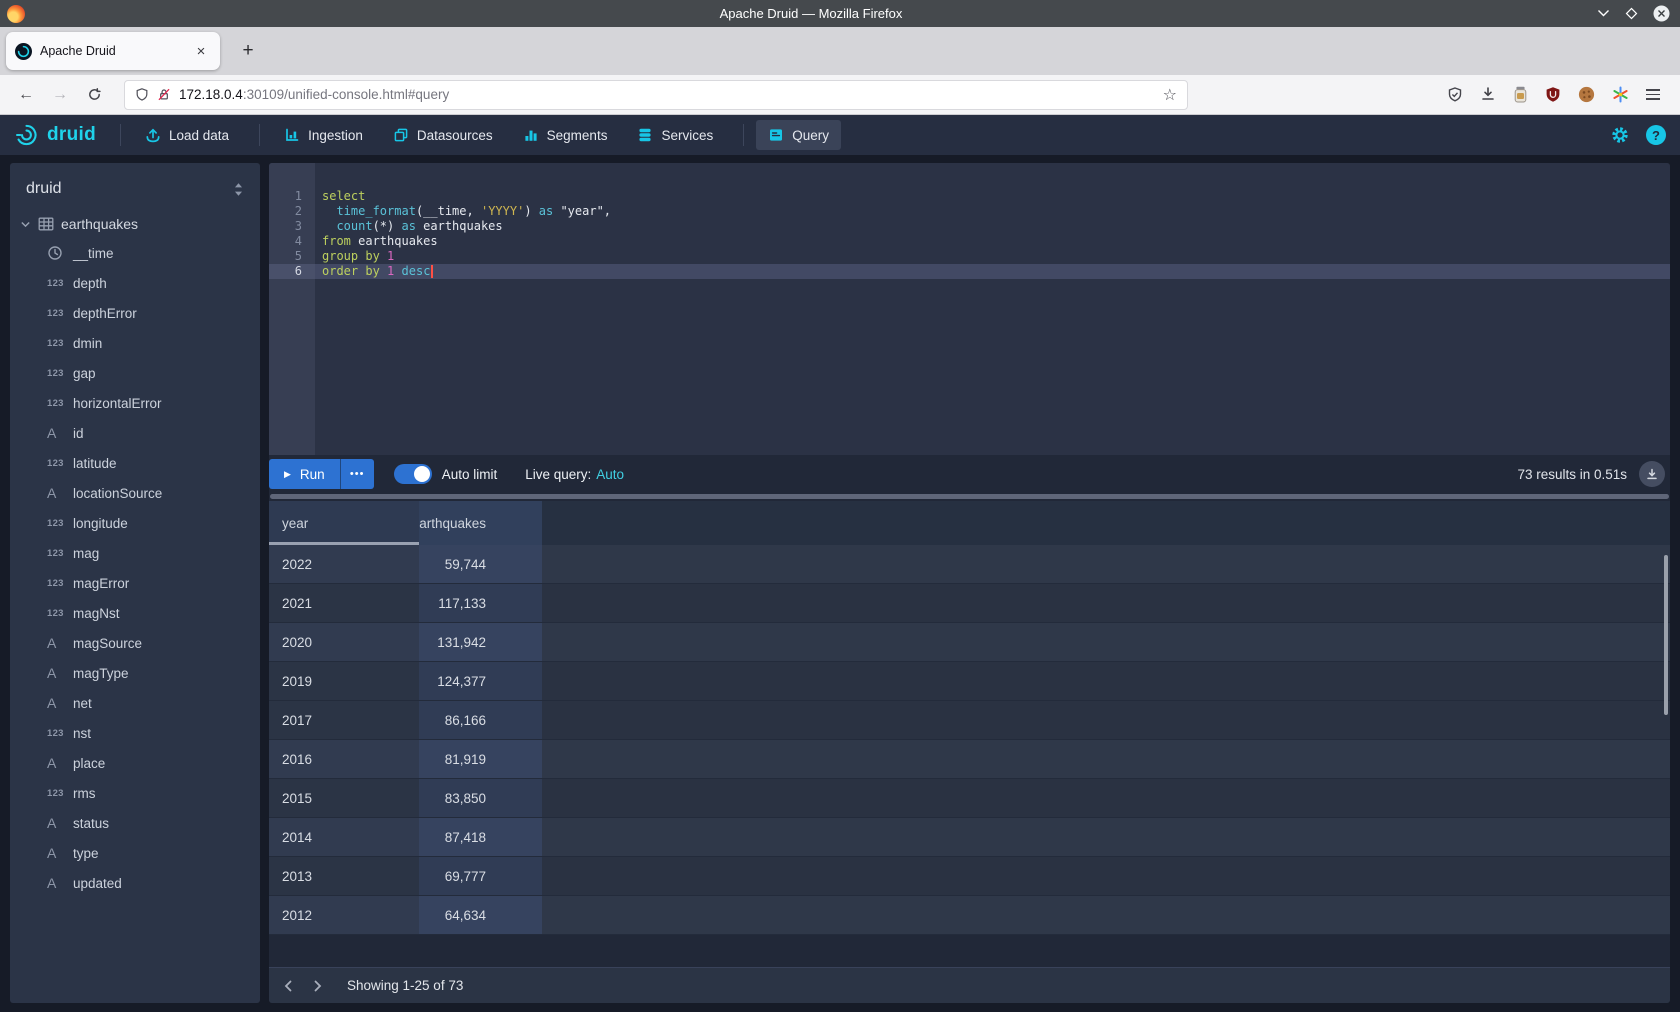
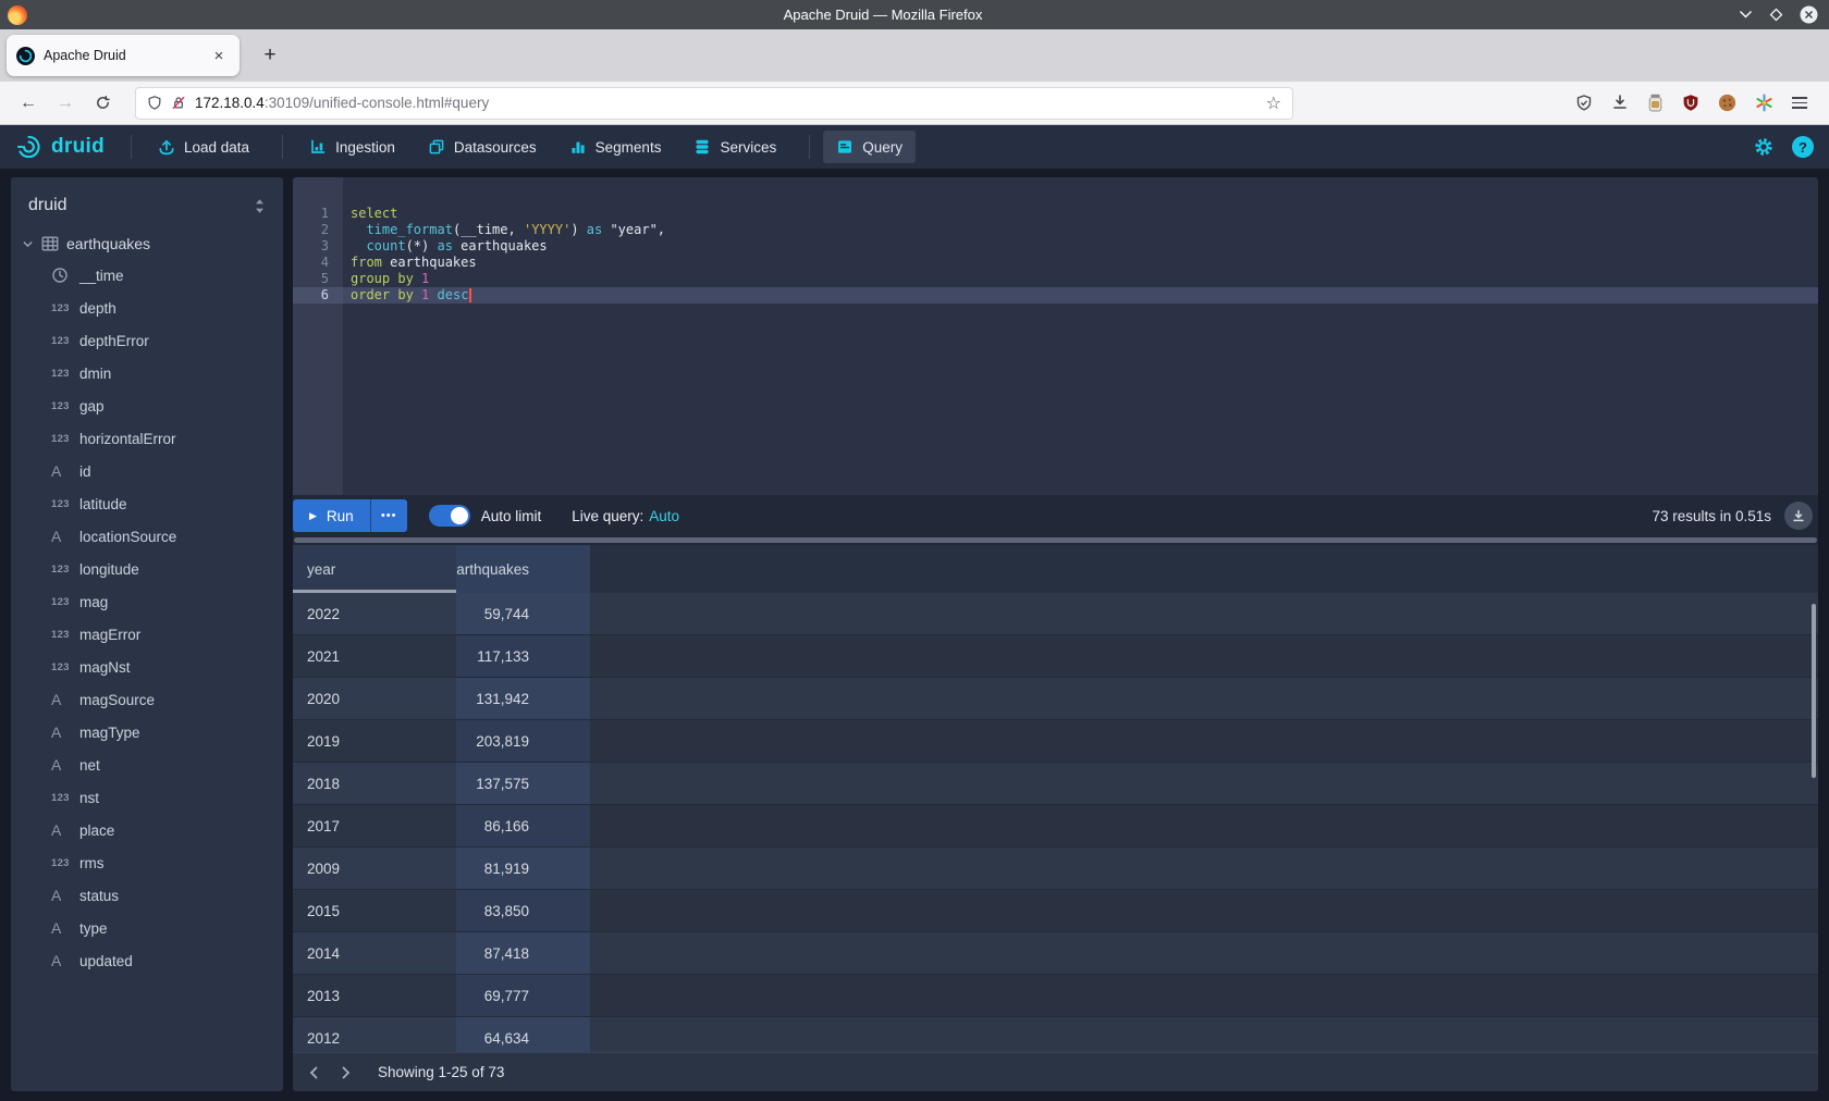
  Apache Druid — Mozilla Firefox
  Apache Druid
  ×
  +
  ←
  →
  172.18.0.4:30109/unified-console.html#query
  ☆
  druid
  Load data
  Ingestion
  Datasources
  Segments
  Services
  Query
  ?
  druid
  earthquakes
  __time
  123
  depth
  123
  depthError
  123
  dmin
  123
  gap
  123
  horizontalError
  A
  id
  123
  latitude
  A
  locationSource
  123
  longitude
  123
  mag
  123
  magError
  123
  magNst
  A
  magSource
  A
  magType
  A
  net
  123
  nst
  A
  place
  123
  rms
  A
  status
  A
  type
  A
  updated
  1
  2
  3
  4
  5
  6
  select
  time_format(__time, 'YYYY') as "year",
  count(*) as earthquakes
  from earthquakes
  group by 1
  order by 1 desc
  ▶
  Run
  •••
  Auto limit
  Live query:
  Auto
  73 results in 0.51s
  year
  arthquakes
  2022
  59,744
  2021
  117,133
  2020
  131,942
  2019
- 124,377
+ 203,819
+ 2018
+ 137,575
  2017
  86,166
- 2016
+ 2009
  81,919
  2015
  83,850
  2014
  87,418
  2013
  69,777
  2012
  64,634
  Showing 1-25 of 73
